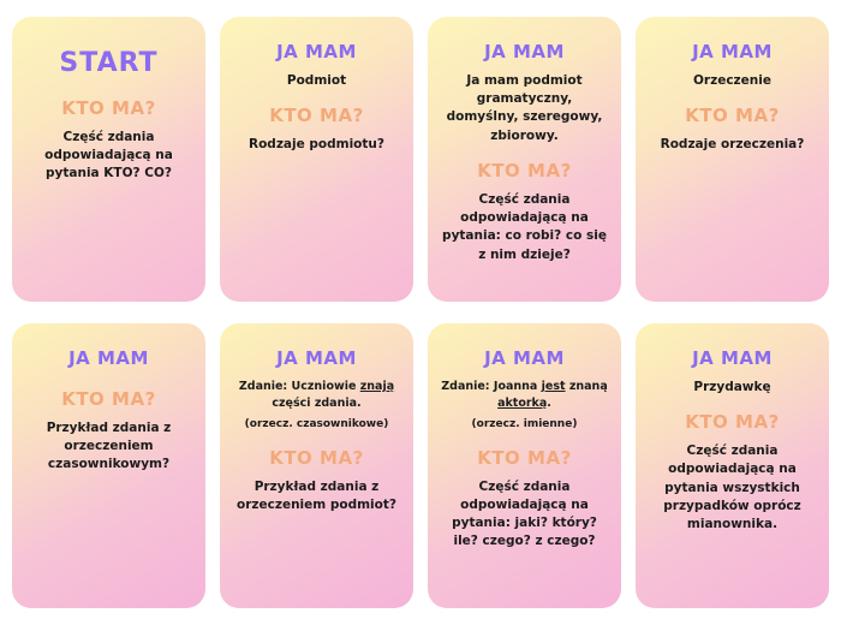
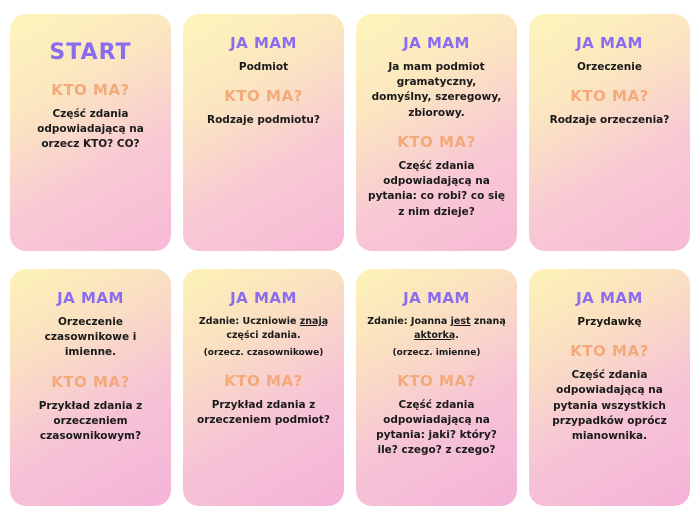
  START
  KTO MA?
- Część zdania odpowiadającą na pytania KTO? CO?
+ Część zdania odpowiadającą na orzecz KTO? CO?
  JA MAM
  Podmiot
  KTO MA?
  Rodzaje podmiotu?
  JA MAM
  Ja mam podmiot gramatyczny, domyślny, szeregowy, zbiorowy.
  KTO MA?
  Część zdania odpowiadającą na pytania: co robi? co się z nim dzieje?
  JA MAM
  Orzeczenie
  KTO MA?
  Rodzaje orzeczenia?
  JA MAM
+ Orzeczenie czasownikowe i imienne.
  KTO MA?
  Przykład zdania z orzeczeniem czasownikowym?
  JA MAM
  Zdanie: Uczniowie znają części zdania.
  (orzecz. czasownikowe)
  KTO MA?
  Przykład zdania z orzeczeniem podmiot?
  JA MAM
  Zdanie: Joanna jest znaną aktorką.
  (orzecz. imienne)
  KTO MA?
  Część zdania odpowiadającą na pytania: jaki? który? ile? czego? z czego?
  JA MAM
  Przydawkę
  KTO MA?
  Część zdania odpowiadającą na pytania wszystkich przypadków oprócz mianownika.
